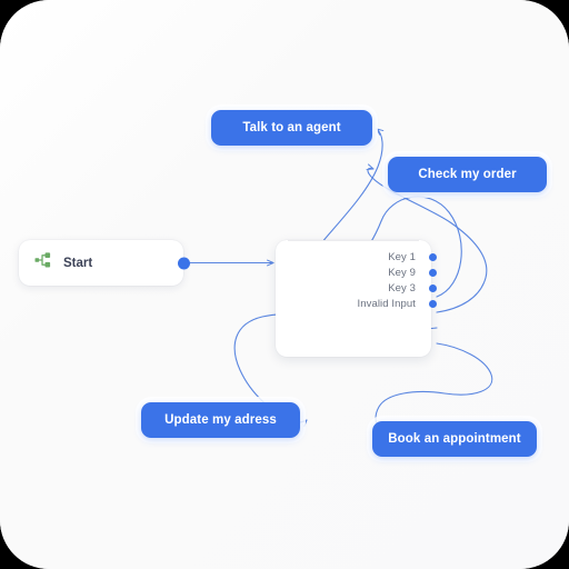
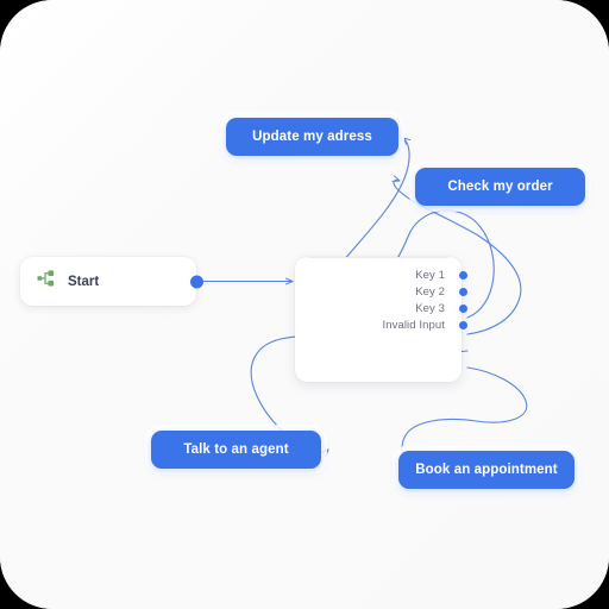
  Start
  Key 1
- Key 9
+ Key 2
  Key 3
  Invalid Input
- Talk to an agent
+ Update my adress
  Check my order
- Update my adress
+ Talk to an agent
  Book an appointment
